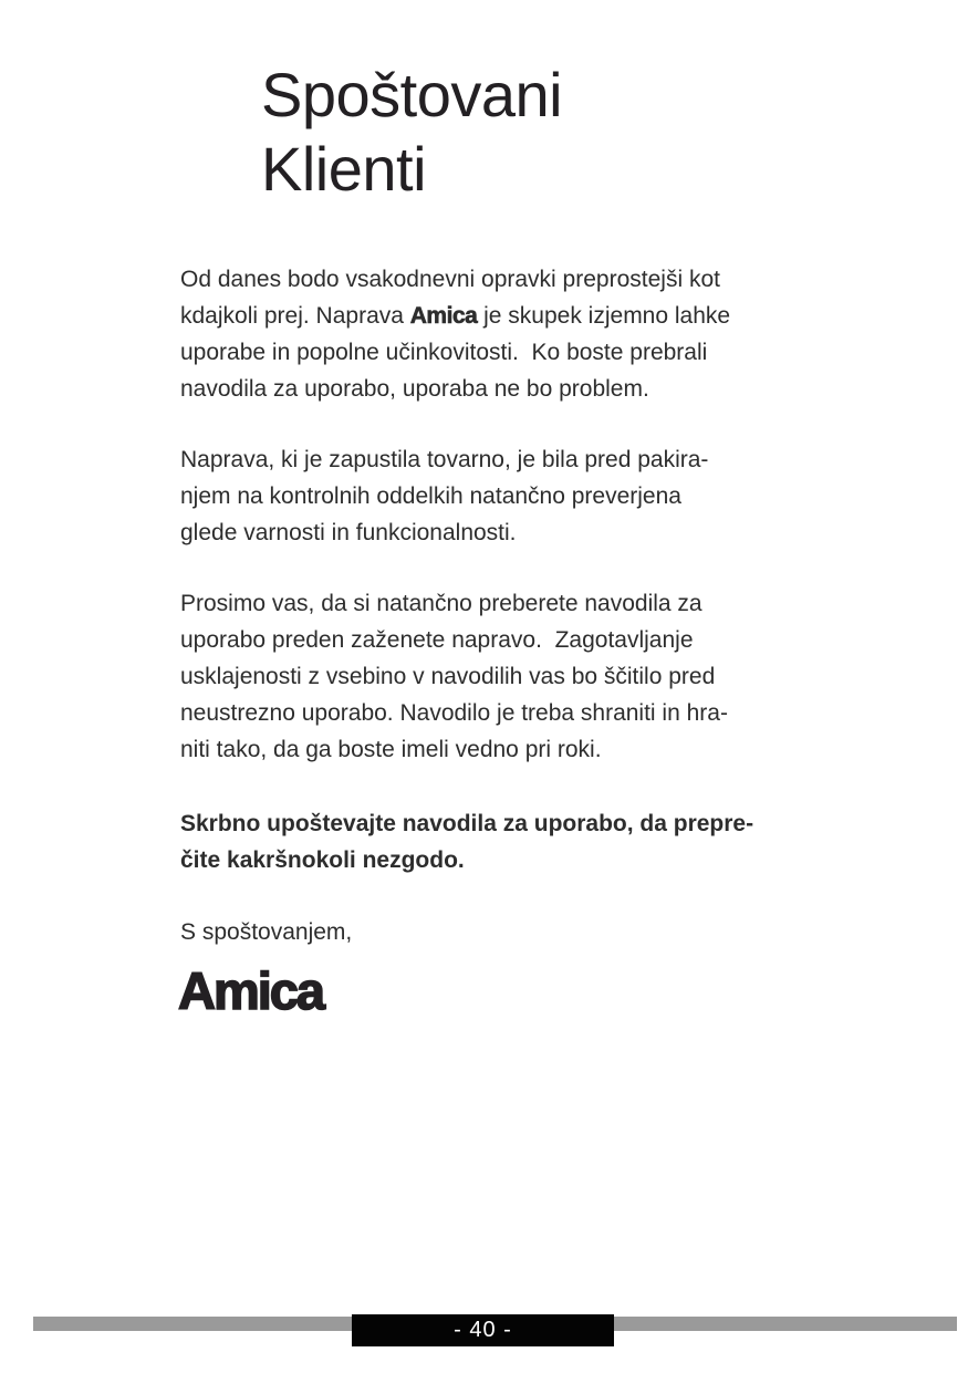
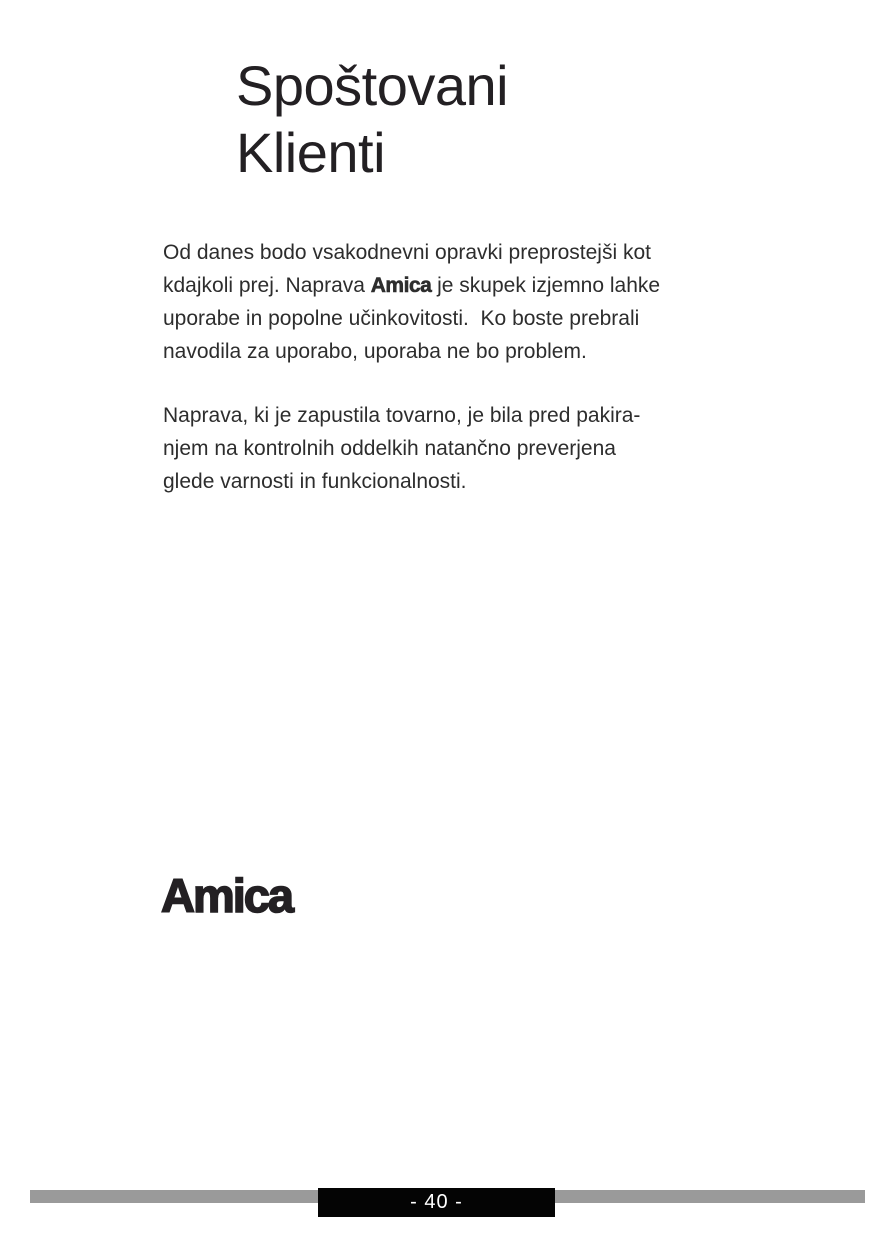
  Spoštovani
  Klienti
  Od danes bodo vsakodnevni opravki preprostejši kot
  kdajkoli prej. Naprava Amica je skupek izjemno lahke
  uporabe in popolne učinkovitosti. Ko boste prebrali
  navodila za uporabo, uporaba ne bo problem.
  Naprava, ki je zapustila tovarno, je bila pred pakira-
  njem na kontrolnih oddelkih natančno preverjena
  glede varnosti in funkcionalnosti.
- Prosimo vas, da si natančno preberete navodila za
- uporabo preden zaženete napravo. Zagotavljanje
- usklajenosti z vsebino v navodilih vas bo ščitilo pred
- neustrezno uporabo. Navodilo je treba shraniti in hra-
- niti tako, da ga boste imeli vedno pri roki.
- Skrbno upoštevajte navodila za uporabo, da prepre-
- čite kakršnokoli nezgodo.
- S spoštovanjem,
  Amica
  - 40 -
